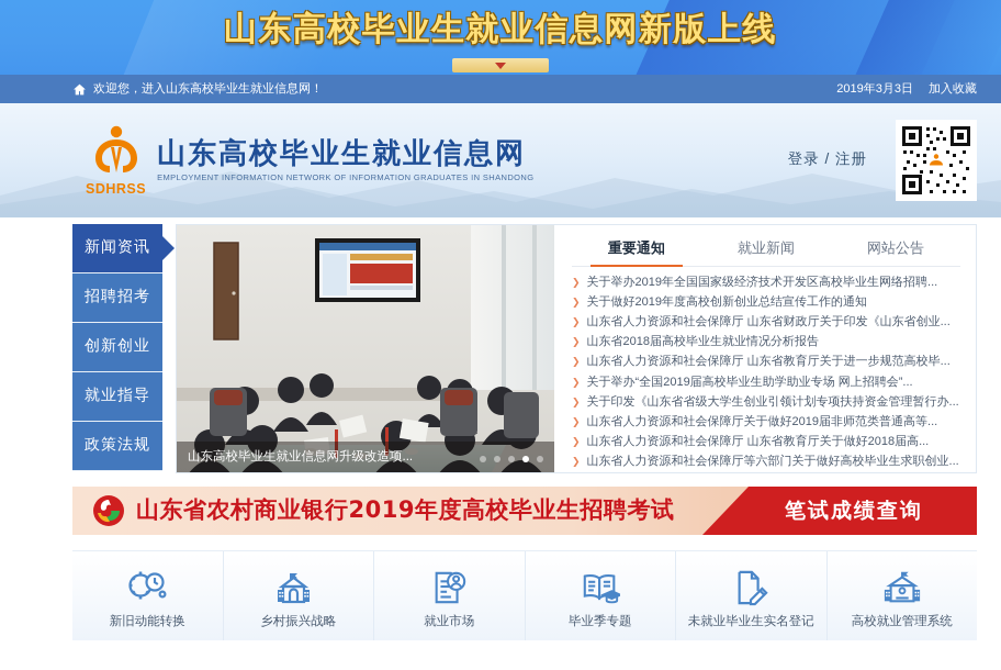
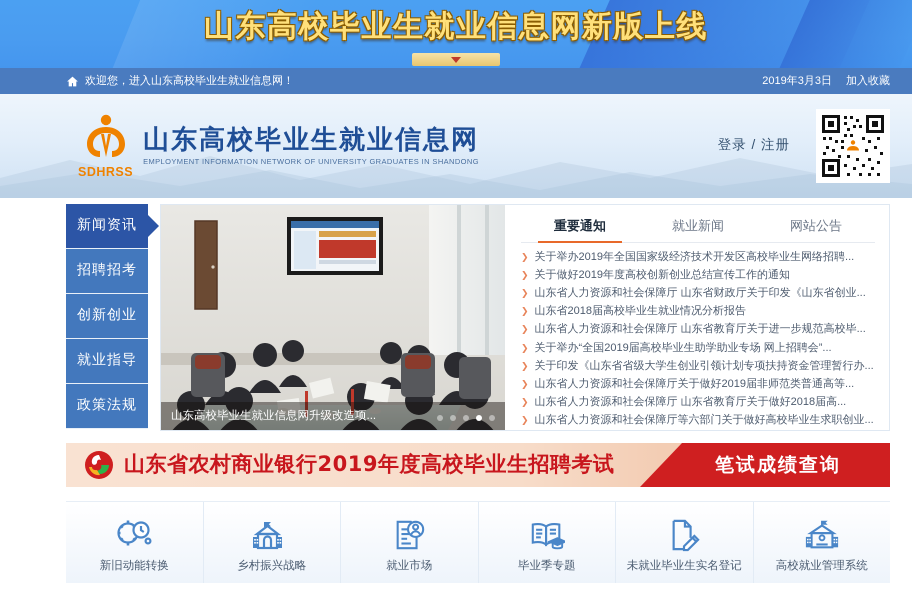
  山东高校毕业生就业信息网新版上线
  欢迎您，进入山东高校毕业生就业信息网！
  2019年3月3日
  加入收藏
  SDHRSS
  山东高校毕业生就业信息网
- EMPLOYMENT INFORMATION NETWORK OF INFORMATION GRADUATES IN SHANDONG
+ EMPLOYMENT INFORMATION NETWORK OF UNIVERSITY GRADUATES IN SHANDONG
  登录 / 注册
  新闻资讯
  招聘招考
  创新创业
  就业指导
  政策法规
  山东高校毕业生就业信息网升级改造项...
  重要通知
  就业新闻
  网站公告
  ❯
  关于举办2019年全国国家级经济技术开发区高校毕业生网络招聘...
  ❯
  关于做好2019年度高校创新创业总结宣传工作的通知
  ❯
  山东省人力资源和社会保障厅 山东省财政厅关于印发《山东省创业...
  ❯
  山东省2018届高校毕业生就业情况分析报告
  ❯
  山东省人力资源和社会保障厅 山东省教育厅关于进一步规范高校毕...
  ❯
  关于举办“全国2019届高校毕业生助学助业专场 网上招聘会”...
  ❯
  关于印发《山东省省级大学生创业引领计划专项扶持资金管理暂行办...
  ❯
  山东省人力资源和社会保障厅关于做好2019届非师范类普通高等...
  ❯
  山东省人力资源和社会保障厅 山东省教育厅关于做好2018届高...
  ❯
  山东省人力资源和社会保障厅等六部门关于做好高校毕业生求职创业...
  笔试成绩查询
  山东省农村商业银行2019年度高校毕业生招聘考试
  新旧动能转换
  乡村振兴战略
  就业市场
  毕业季专题
  未就业毕业生实名登记
  高校就业管理系统
